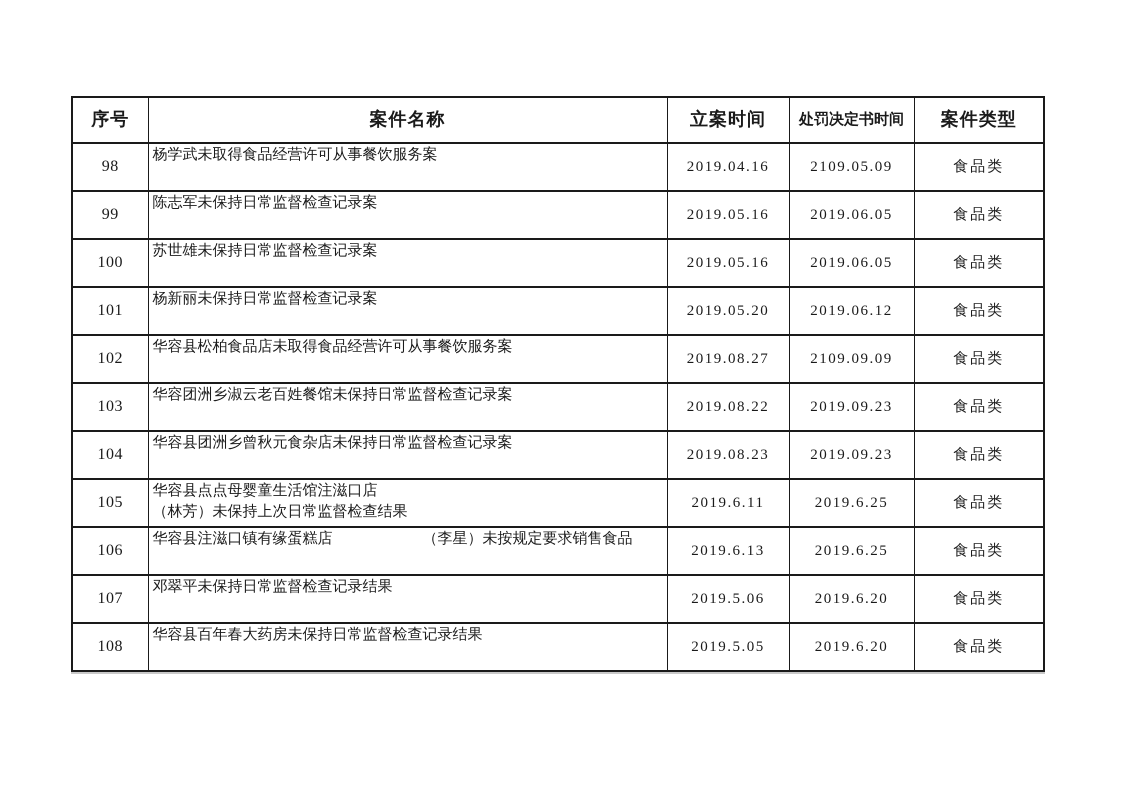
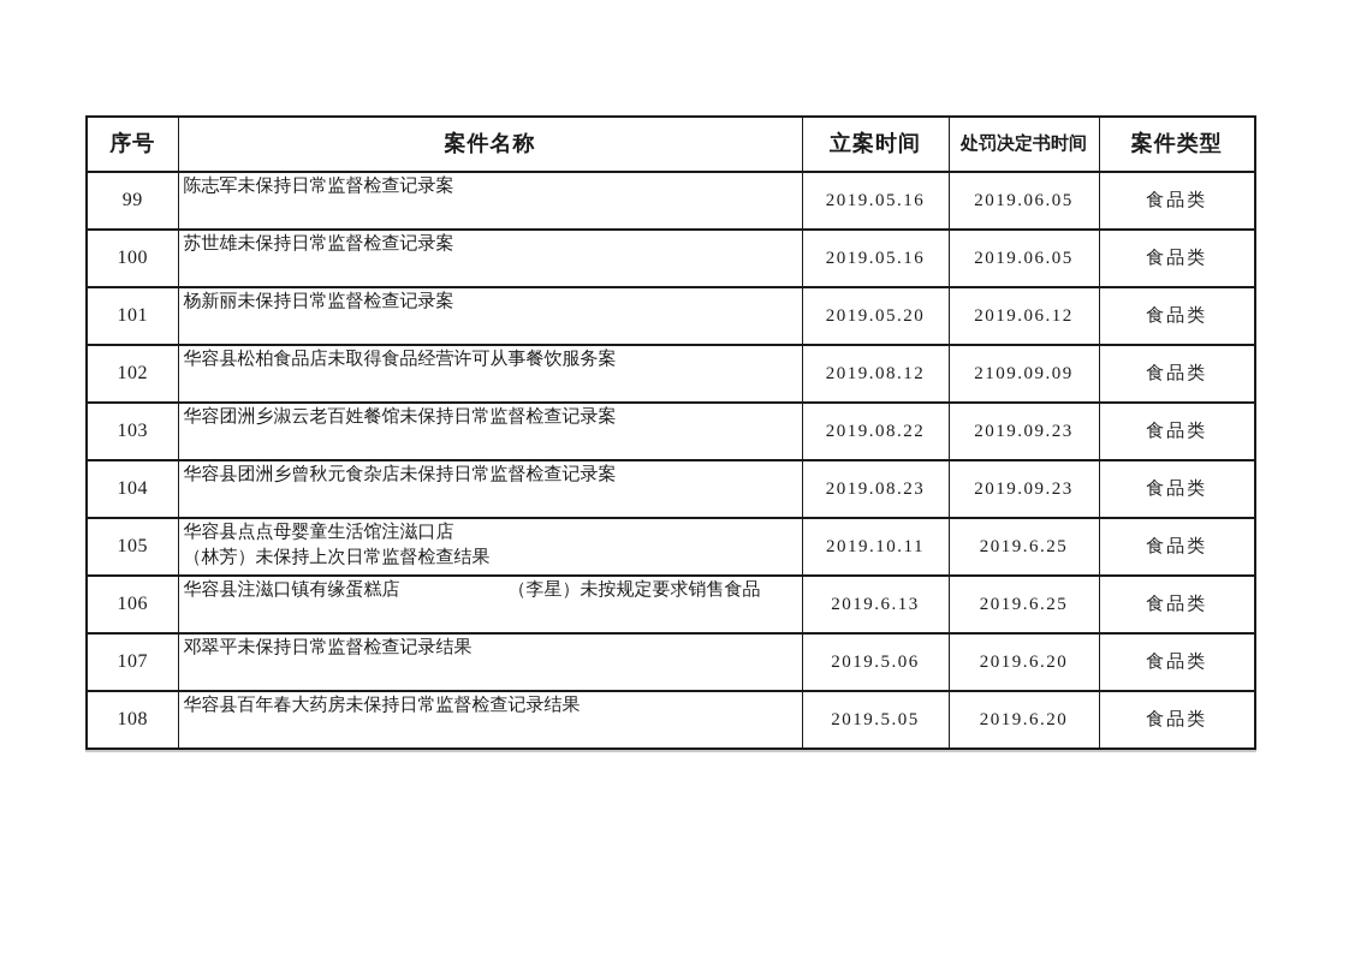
  序号	案件名称	立案时间	处罚决定书时间	案件类型
- 98	杨学武未取得食品经营许可从事餐饮服务案	2019.04.16	2109.05.09	食品类
  99	陈志军未保持日常监督检查记录案	2019.05.16	2019.06.05	食品类
  100	苏世雄未保持日常监督检查记录案	2019.05.16	2019.06.05	食品类
  101	杨新丽未保持日常监督检查记录案	2019.05.20	2019.06.12	食品类
- 102	华容县松柏食品店未取得食品经营许可从事餐饮服务案	2019.08.27	2109.09.09	食品类
+ 102	华容县松柏食品店未取得食品经营许可从事餐饮服务案	2019.08.12	2109.09.09	食品类
  103	华容团洲乡淑云老百姓餐馆未保持日常监督检查记录案	2019.08.22	2019.09.23	食品类
  104	华容县团洲乡曾秋元食杂店未保持日常监督检查记录案	2019.08.23	2019.09.23	食品类
- 105	华容县点点母婴童生活馆注滋口店 （林芳）未保持上次日常监督检查结果	2019.6.11	2019.6.25	食品类
+ 105	华容县点点母婴童生活馆注滋口店 （林芳）未保持上次日常监督检查结果	2019.10.11	2019.6.25	食品类
  106	华容县注滋口镇有缘蛋糕店 （李星）未按规定要求销售食品	2019.6.13	2019.6.25	食品类
  107	邓翠平未保持日常监督检查记录结果	2019.5.06	2019.6.20	食品类
  108	华容县百年春大药房未保持日常监督检查记录结果	2019.5.05	2019.6.20	食品类
